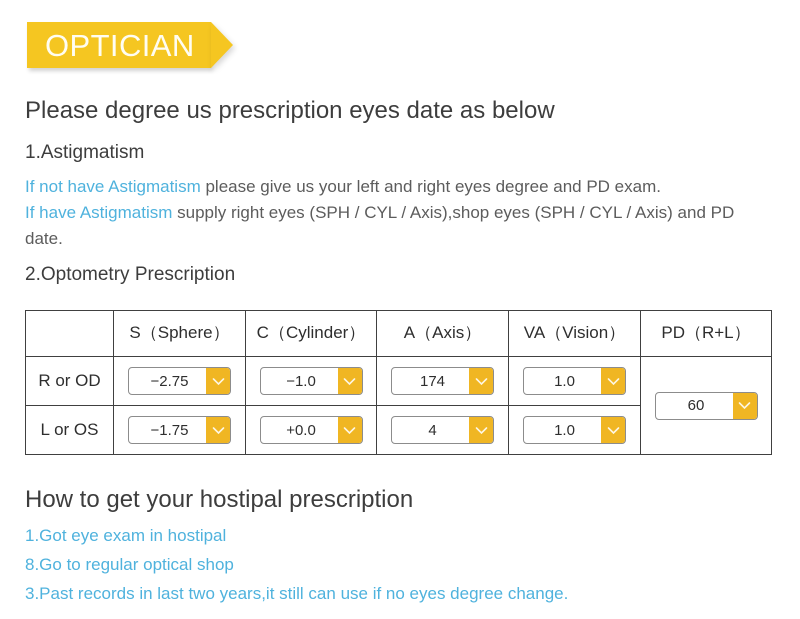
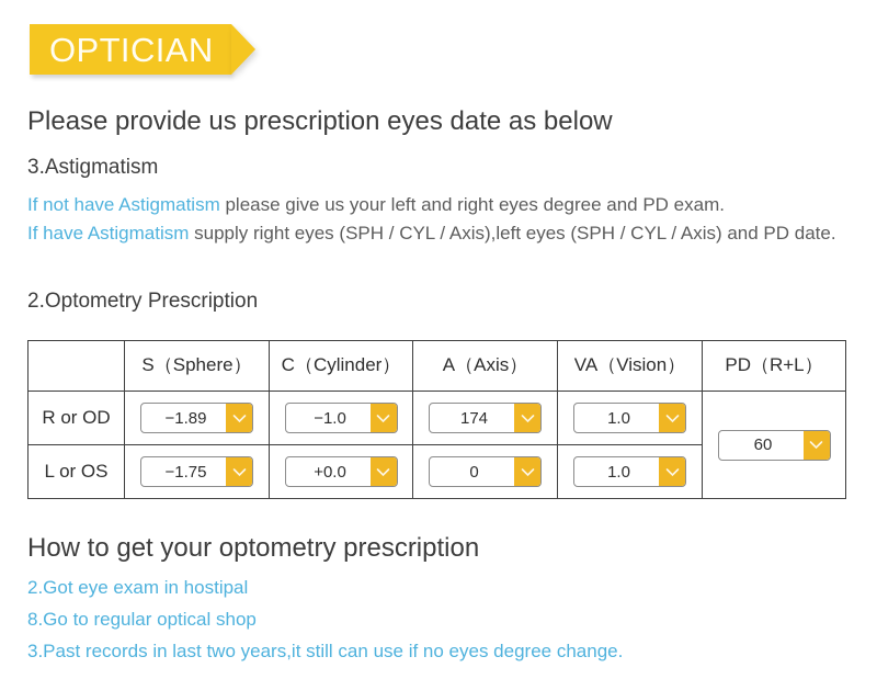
  OPTICIAN
- Please degree us prescription eyes date as below
+ Please provide us prescription eyes date as below
- 1.Astigmatism
+ 3.Astigmatism
  If not have Astigmatism please give us your left and right eyes degree and PD exam.
- If have Astigmatism supply right eyes (SPH / CYL / Axis),shop eyes (SPH / CYL / Axis) and PD date.
+ If have Astigmatism supply right eyes (SPH / CYL / Axis),left eyes (SPH / CYL / Axis) and PD date.
  2.Optometry Prescription
  	S（Sphere）	C（Cylinder）	A（Axis）	VA（Vision）	PD（R+L）
- R or OD	−2.75	−1.0	174	1.0	60
+ R or OD	−1.89	−1.0	174	1.0	60
- L or OS	−1.75	+0.0	4	1.0
+ L or OS	−1.75	+0.0	0	1.0
- How to get your hostipal prescription
+ How to get your optometry prescription
- 1.Got eye exam in hostipal
+ 2.Got eye exam in hostipal
  8.Go to regular optical shop
  3.Past records in last two years,it still can use if no eyes degree change.
